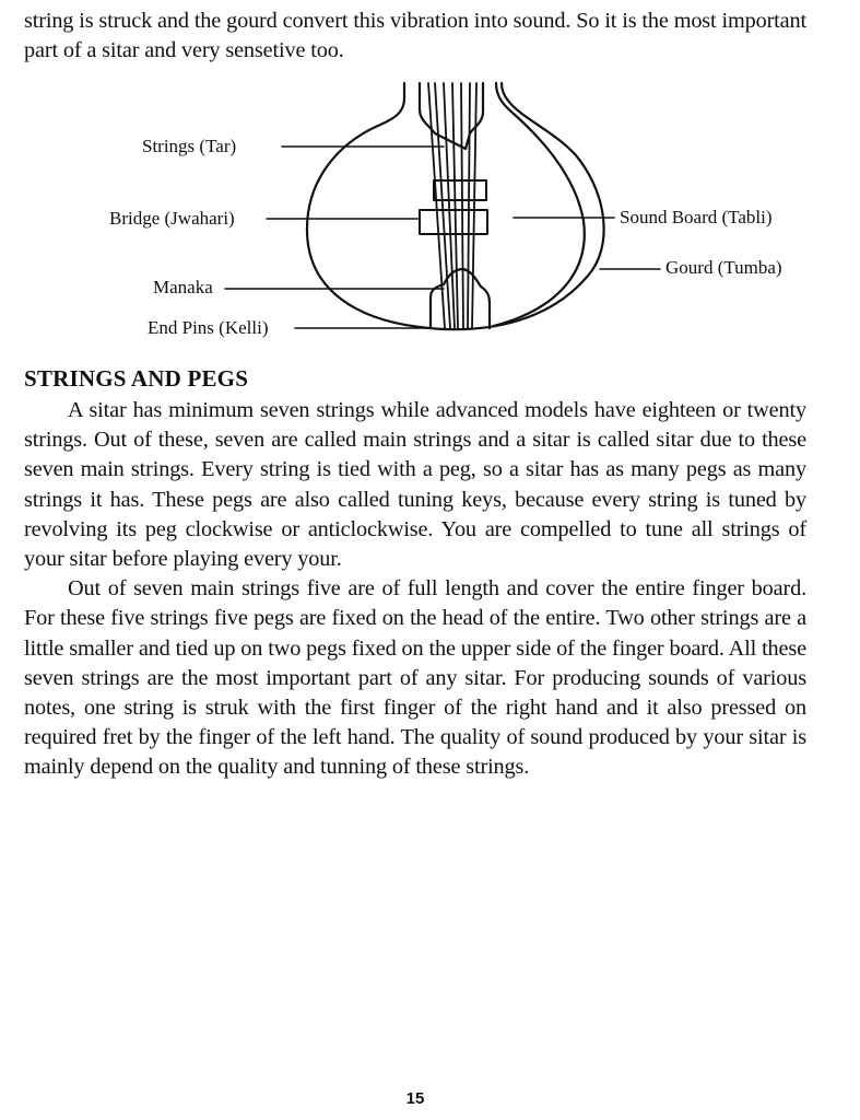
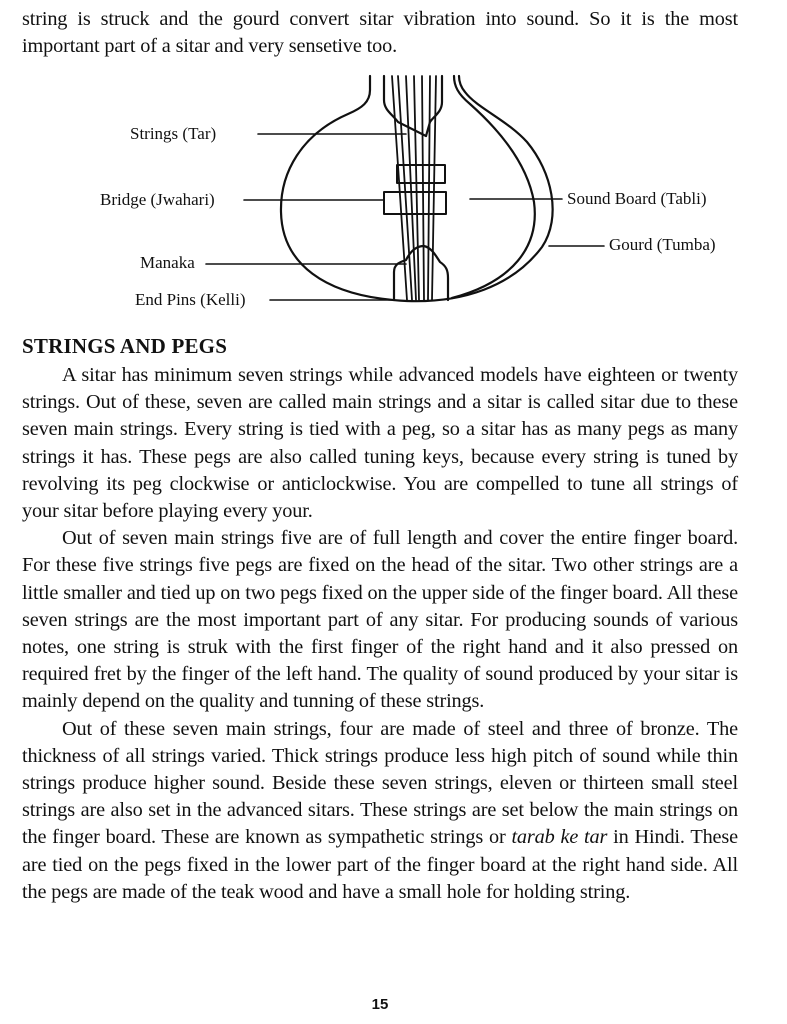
- string is struck and the gourd convert this vibration into sound. So it is the most important part of a sitar and very sensetive too.
+ string is struck and the gourd convert sitar vibration into sound. So it is the most important part of a sitar and very sensetive too.
  Strings (Tar)
  Bridge (Jwahari)
  Manaka
  End Pins (Kelli)
  Sound Board (Tabli)
  Gourd (Tumba)
  STRINGS AND PEGS
  A sitar has minimum seven strings while advanced models have eighteen or twenty strings. Out of these, seven are called main strings and a sitar is called sitar due to these seven main strings. Every string is tied with a peg, so a sitar has as many pegs as many strings it has. These pegs are also called tuning keys, because every string is tuned by revolving its peg clockwise or anticlockwise. You are compelled to tune all strings of your sitar before playing every your.
- Out of seven main strings five are of full length and cover the entire finger board. For these five strings five pegs are fixed on the head of the entire. Two other strings are a little smaller and tied up on two pegs fixed on the upper side of the finger board. All these seven strings are the most important part of any sitar. For producing sounds of various notes, one string is struk with the first finger of the right hand and it also pressed on required fret by the finger of the left hand. The quality of sound produced by your sitar is mainly depend on the quality and tunning of these strings.
+ Out of seven main strings five are of full length and cover the entire finger board. For these five strings five pegs are fixed on the head of the sitar. Two other strings are a little smaller and tied up on two pegs fixed on the upper side of the finger board. All these seven strings are the most important part of any sitar. For producing sounds of various notes, one string is struk with the first finger of the right hand and it also pressed on required fret by the finger of the left hand. The quality of sound produced by your sitar is mainly depend on the quality and tunning of these strings.
+ Out of these seven main strings, four are made of steel and three of bronze. The thickness of all strings varied. Thick strings produce less high pitch of sound while thin strings produce higher sound. Beside these seven strings, eleven or thirteen small steel strings are also set in the advanced sitars. These strings are set below the main strings on the finger board. These are known as sympathetic strings or tarab ke tar in Hindi. These are tied on the pegs fixed in the lower part of the finger board at the right hand side. All the pegs are made of the teak wood and have a small hole for holding string.
  15
